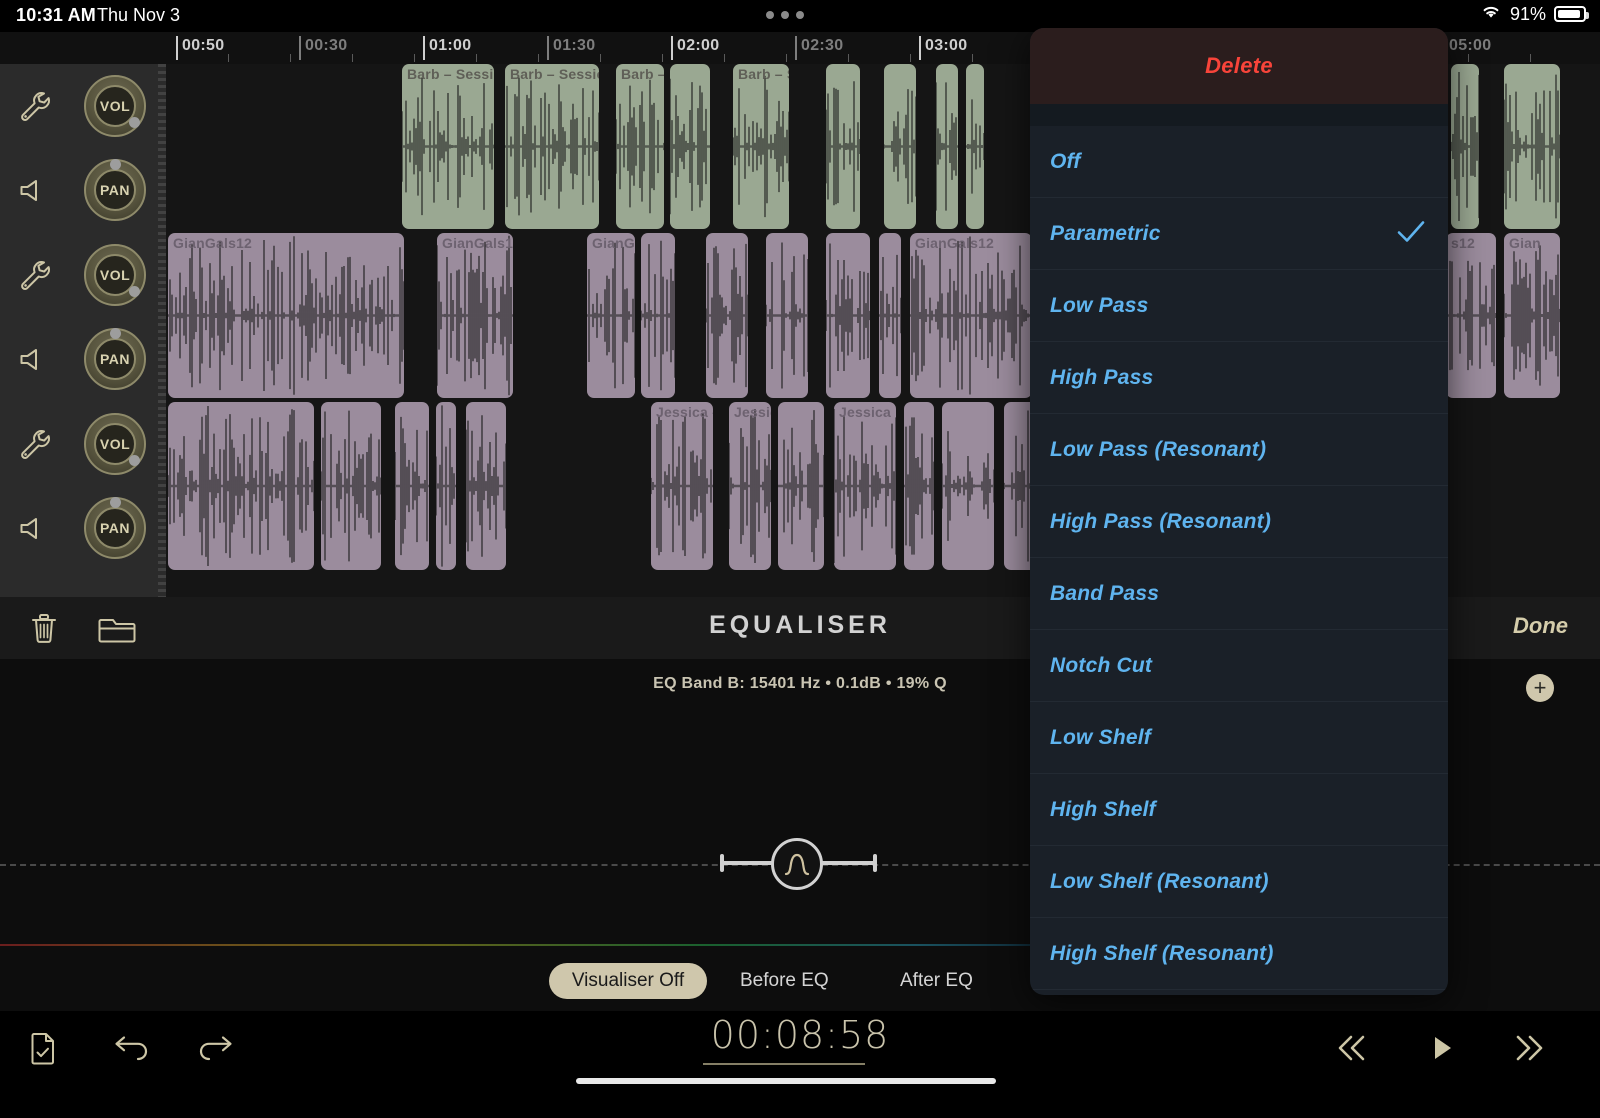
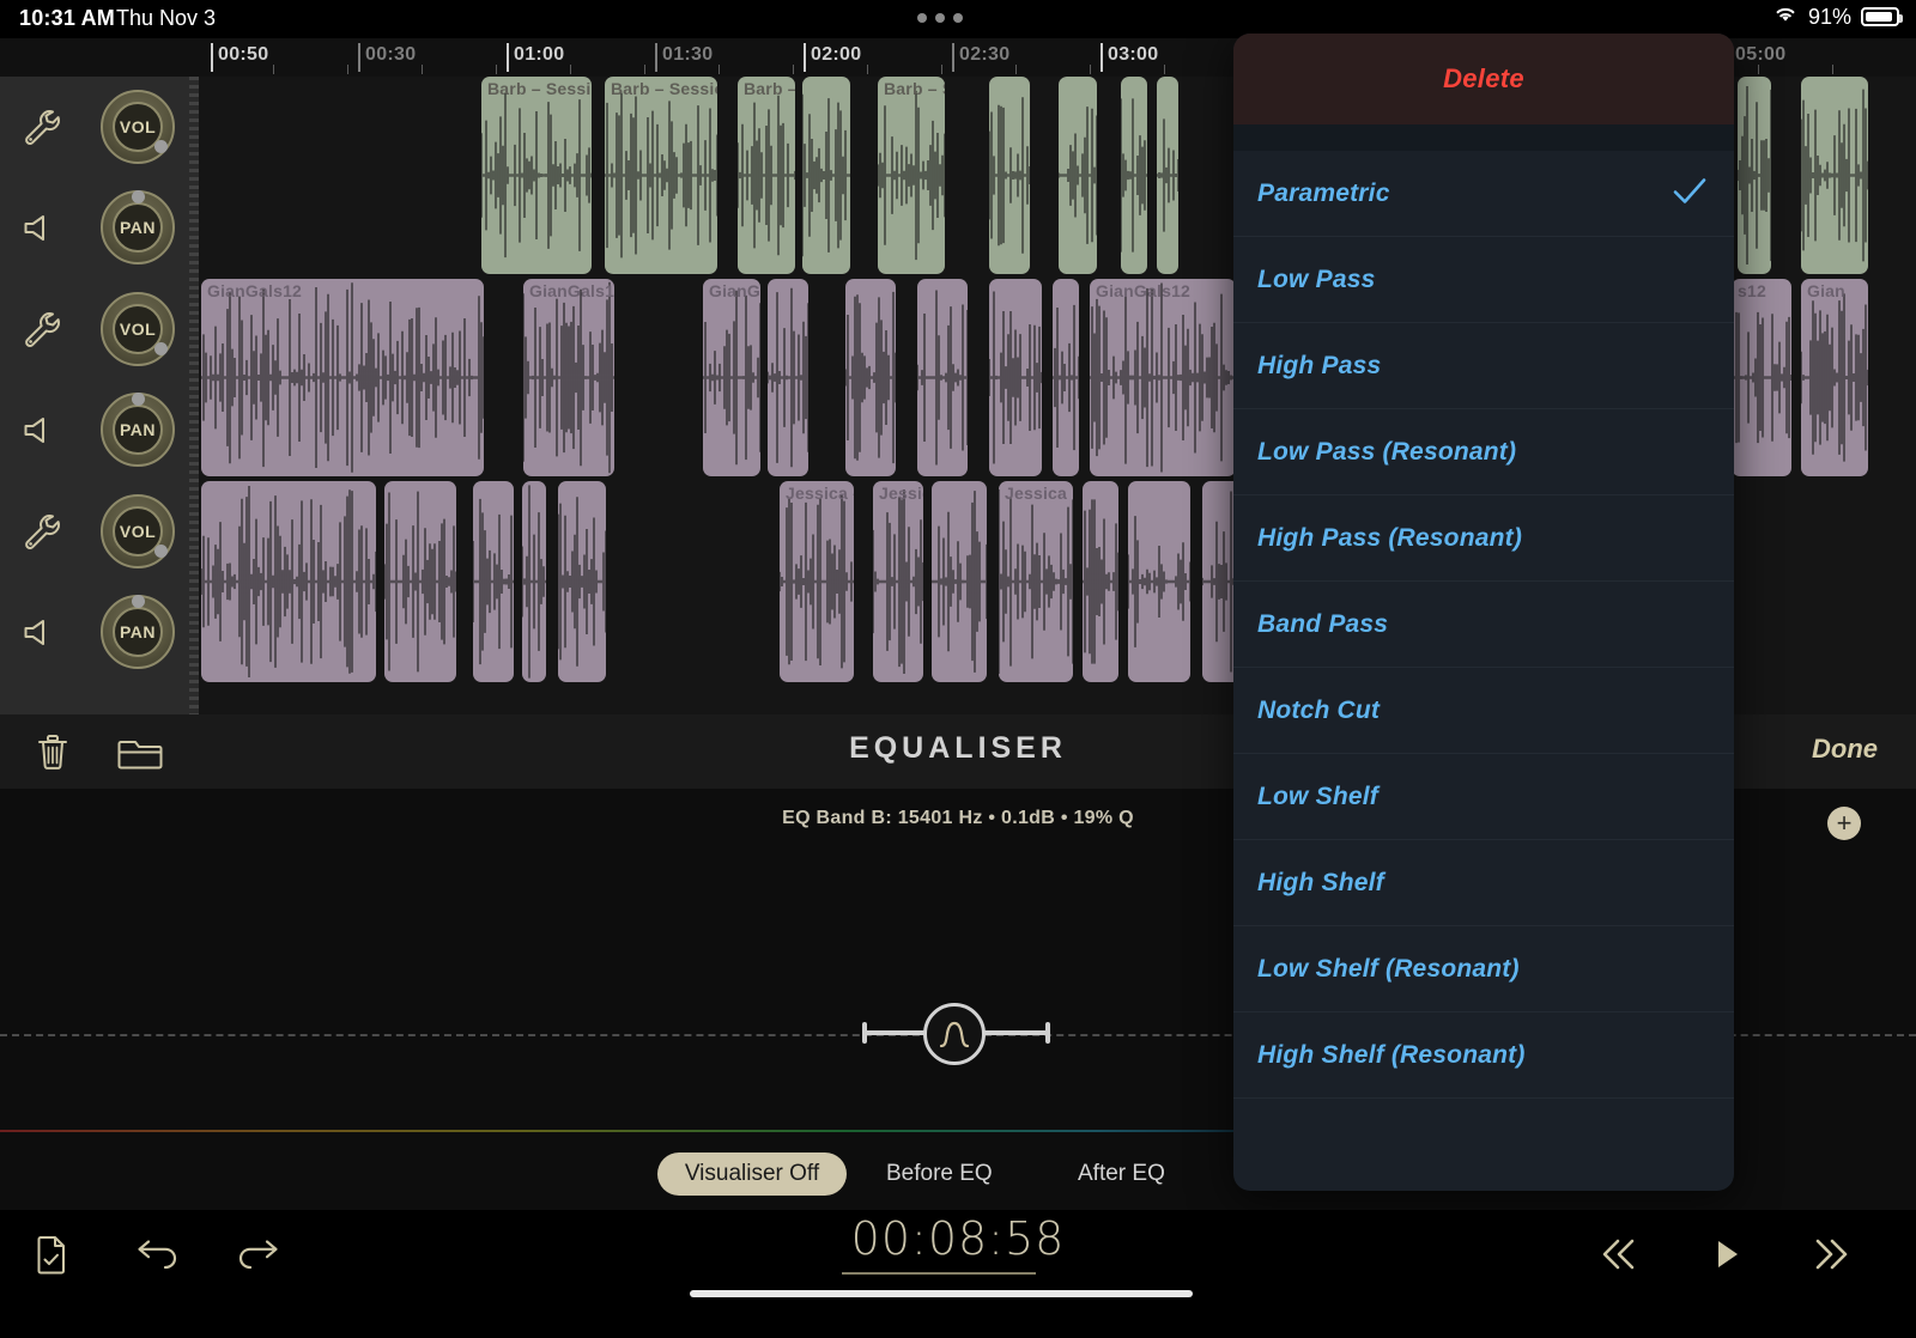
  10:31 AM
  Thu Nov 3
  91%
  00:50
  00:30
  01:00
  01:30
  02:00
  02:30
  03:00
  05:00
  VOL
  PAN
  VOL
  PAN
  VOL
  PAN
  Barb – Sessi
  Barb – Sessi
  Barb –
  Barb –
  GianGals12
  GianGals1
  GianG
  GianGals12
  s12
  Gian
  Jessica
  Jessi
  Jessica
  EQUALISER
  Done
  EQ Band B: 15401 Hz • 0.1dB • 19% Q
  +
  Visualiser Off
  Before EQ
  After EQ
  00:08:58
  Delete
- Off
  Parametric
  Low Pass
  High Pass
  Low Pass (Resonant)
  High Pass (Resonant)
  Band Pass
  Notch Cut
  Low Shelf
  High Shelf
  Low Shelf (Resonant)
  High Shelf (Resonant)
